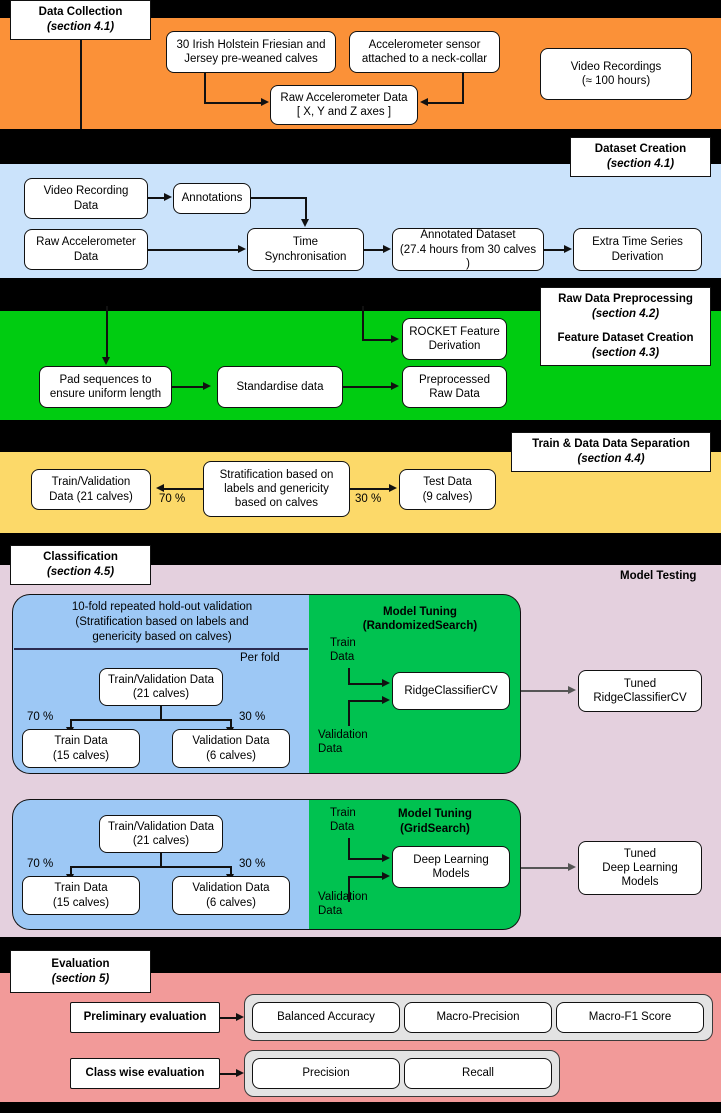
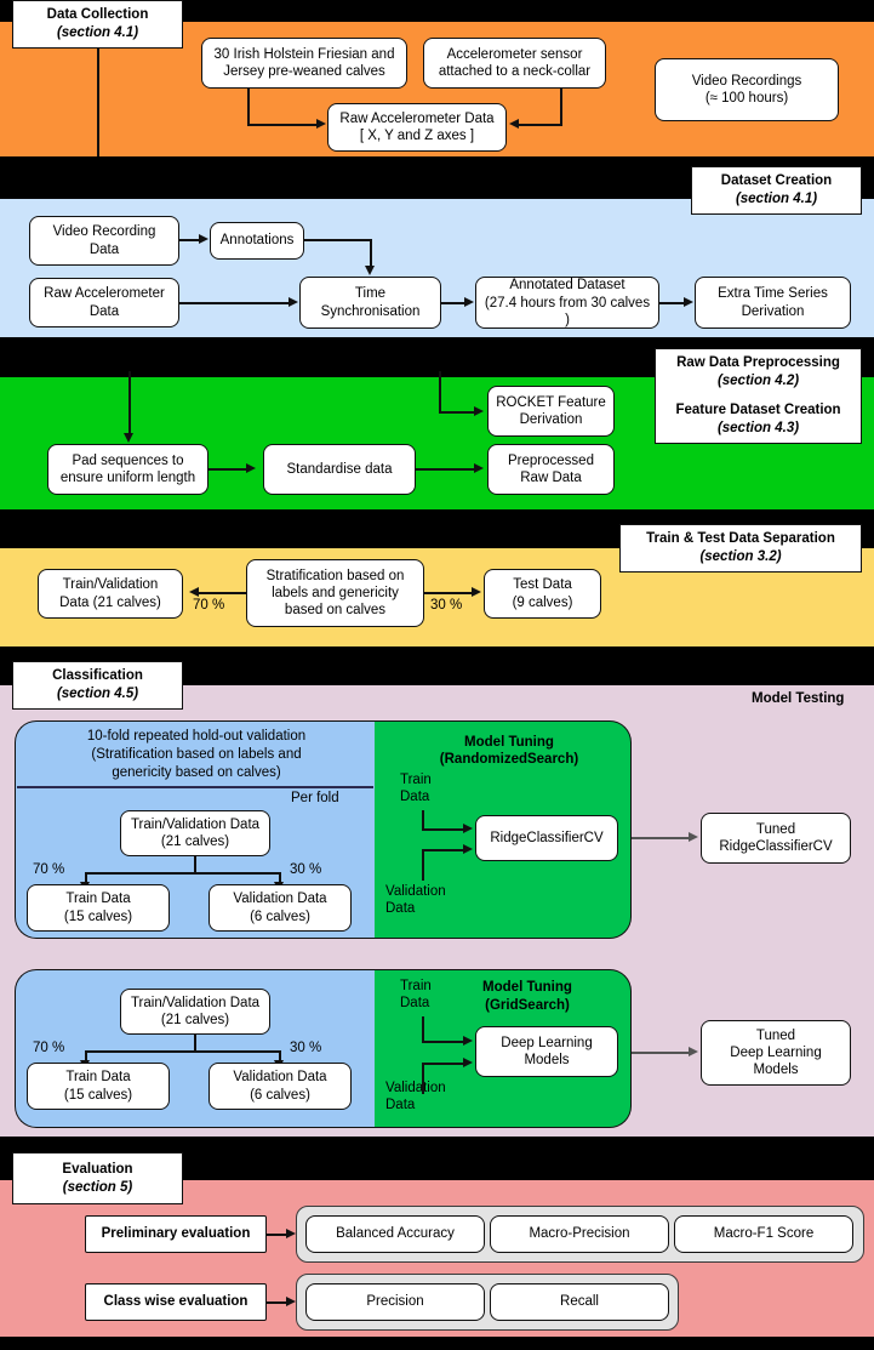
  Data Collection
  (section 4.1)
  30 Irish Holstein Friesian and
  Jersey pre-weaned calves
  Accelerometer sensor
  attached to a neck-collar
  Raw Accelerometer Data
  [ X, Y and Z axes ]
  Video Recordings
  (≈ 100 hours)
  Dataset Creation
  (section 4.1)
  Video Recording
  Data
  Annotations
  Raw Accelerometer
  Data
  Time
  Synchronisation
  Annotated Dataset
  (27.4 hours from 30 calves )
  Extra Time Series
  Derivation
  Raw Data Preprocessing
  (section 4.2)
  Feature Dataset Creation
  (section 4.3)
  Pad sequences to
  ensure uniform length
  Standardise data
  ROCKET Feature
  Derivation
  Preprocessed
  Raw Data
- Train & Data Data Separation
+ Train & Test Data Separation
- (section 4.4)
+ (section 3.2)
  Train/Validation
  Data (21 calves)
  Stratification based on
  labels and genericity
  based on calves
  Test Data
  (9 calves)
  70 %
  30 %
  Classification
  (section 4.5)
  Model Testing
  10-fold repeated hold-out validation
  (Stratification based on labels and
  genericity based on calves)
  Per fold
  Train/Validation Data
  (21 calves)
  70 %
  30 %
  Train Data
  (15 calves)
  Validation Data
  (6 calves)
  Model Tuning
  (RandomizedSearch)
  Train
  Data
  Validation
  Data
  RidgeClassifierCV
  Tuned
  RidgeClassifierCV
  Train/Validation Data
  (21 calves)
  70 %
  30 %
  Train Data
  (15 calves)
  Validation Data
  (6 calves)
  Model Tuning
  (GridSearch)
  Train
  Data
  Validation
  Data
  Deep Learning
  Models
  Tuned
  Deep Learning
  Models
  Evaluation
  (section 5)
  Preliminary evaluation
  Balanced Accuracy
  Macro-Precision
  Macro-F1 Score
  Class wise evaluation
  Precision
  Recall
